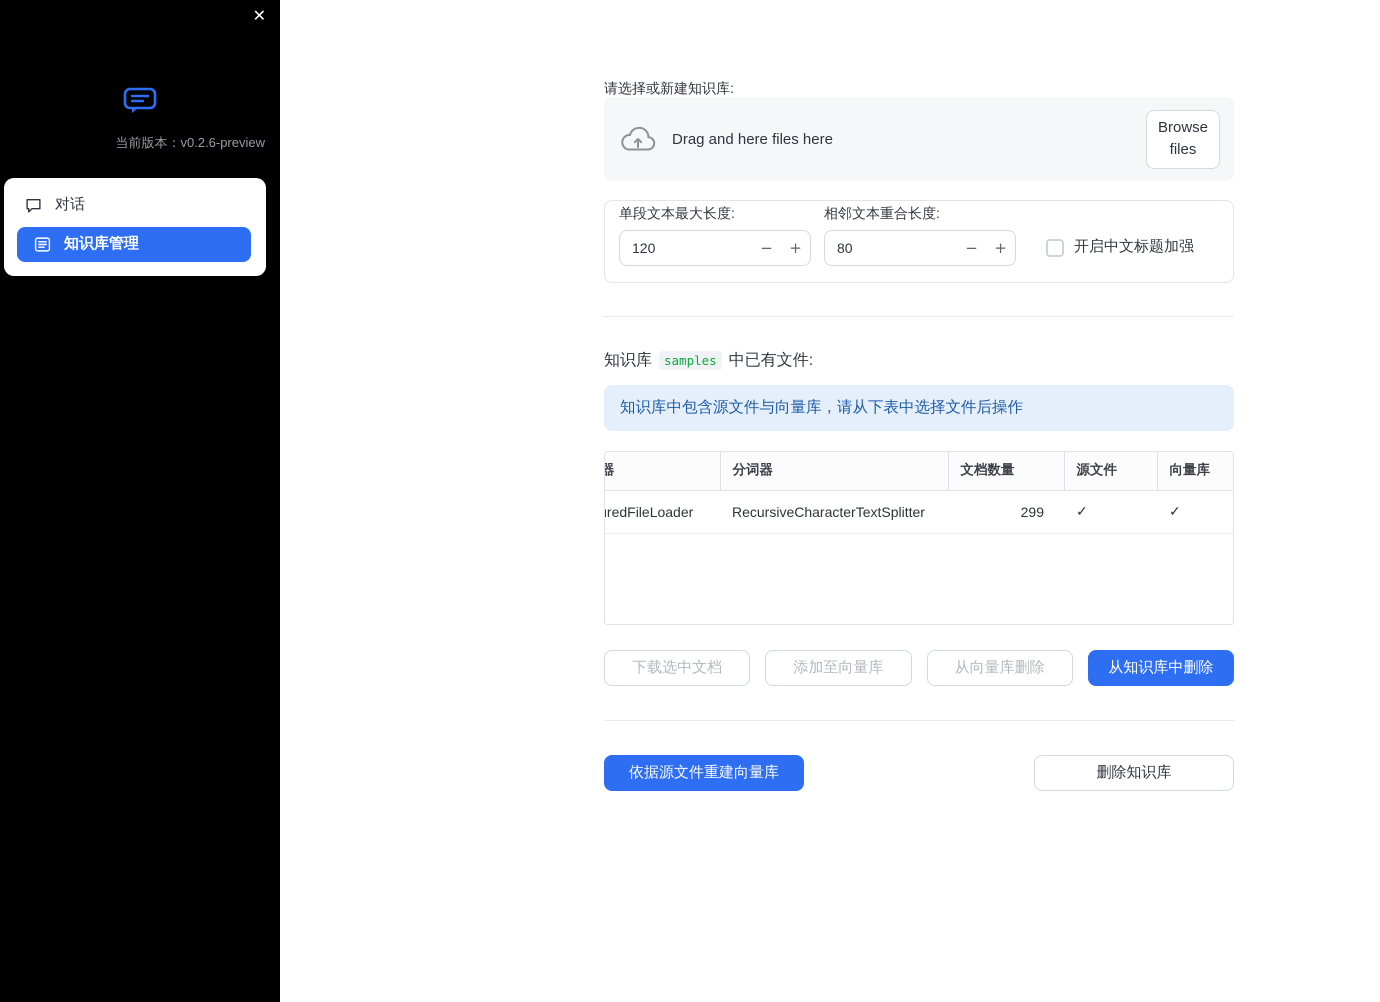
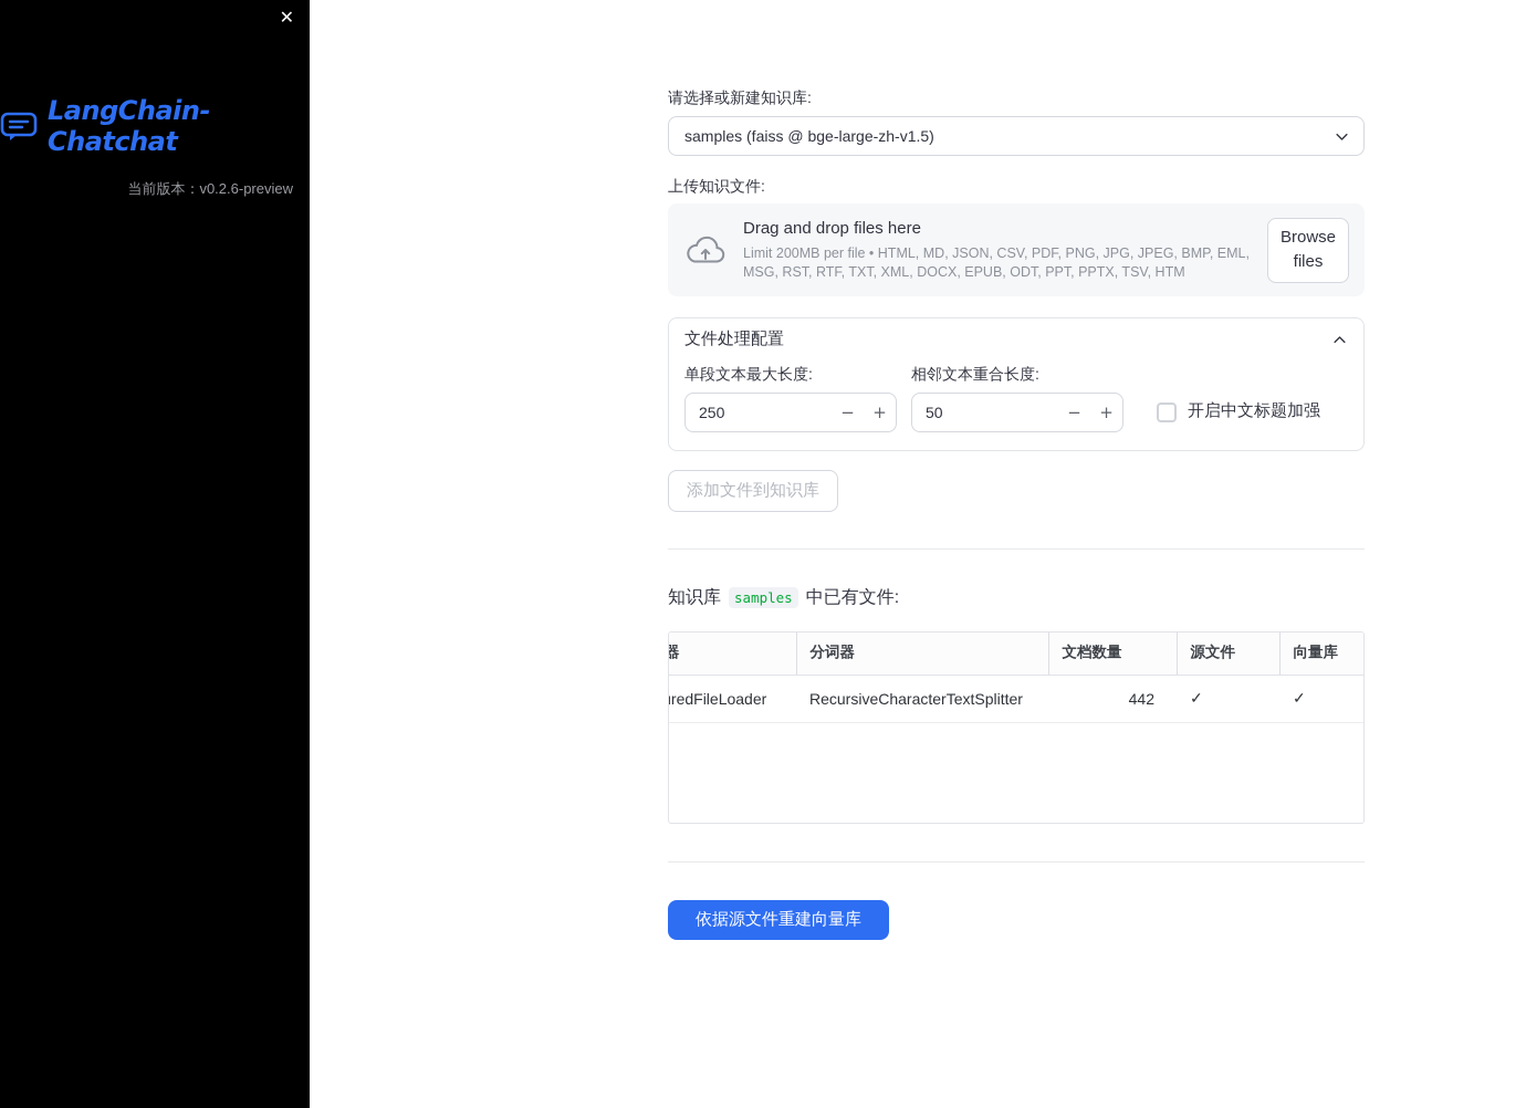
  ✕
+ LangChain-Chatchat
  当前版本：v0.2.6-preview
- 对话
- 知识库管理
  请选择或新建知识库:
+ samples (faiss @ bge-large-zh-v1.5)
+ 上传知识文件:
- Drag and here files here
+ Drag and drop files here
+ Limit 200MB per file • HTML, MD, JSON, CSV, PDF, PNG, JPG, JPEG, BMP, EML, MSG, RST, RTF, TXT, XML, DOCX, EPUB, ODT, PPT, PPTX, TSV, HTM
  Browse files
+ 文件处理配置
  单段文本最大长度:
- 120
+ 250
  −
  +
  相邻文本重合长度:
- 80
+ 50
  −
  +
  开启中文标题加强
+ 添加文件到知识库
  知识库
  samples
  中已有文件:
- 知识库中包含源文件与向量库，请从下表中选择文件后操作
  器	分词器	文档数量	源文件	向量库
- redFileLoader	RecursiveCharacterTextSplitter	299	✓	✓
+ redFileLoader	RecursiveCharacterTextSplitter	442	✓	✓
- 下载选中文档
- 添加至向量库
- 从向量库删除
- 从知识库中删除
  依据源文件重建向量库
- 删除知识库
